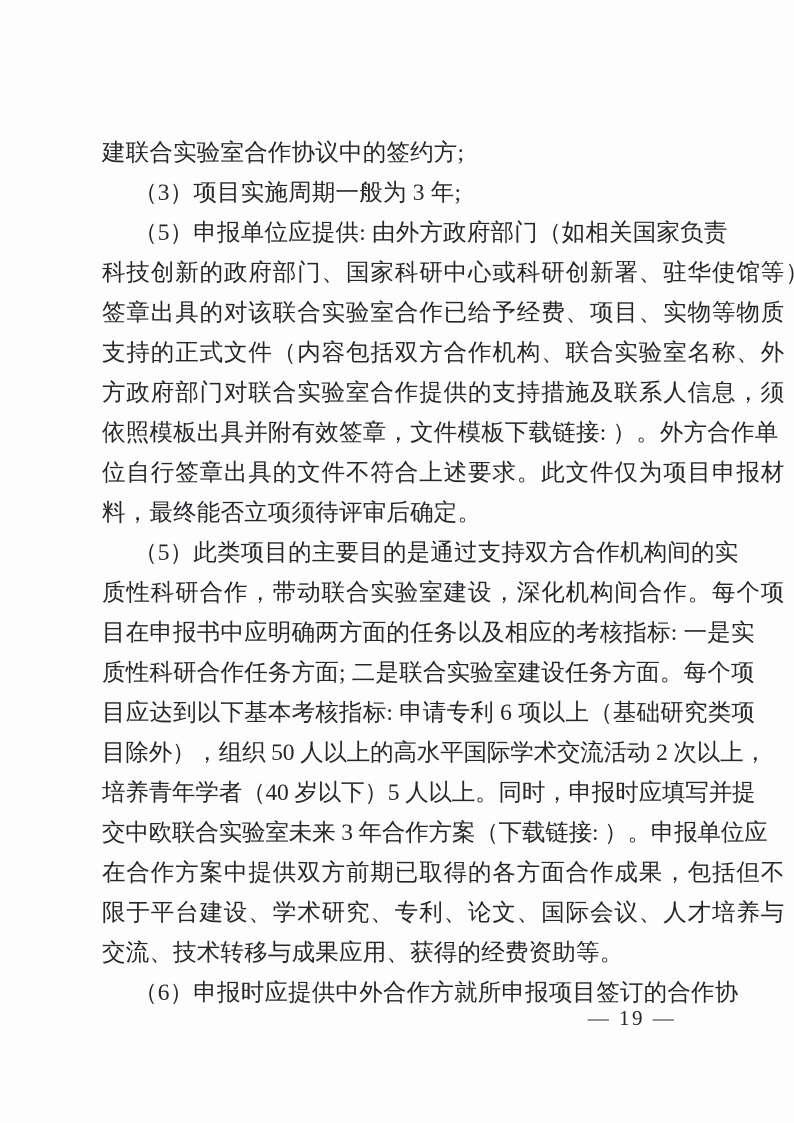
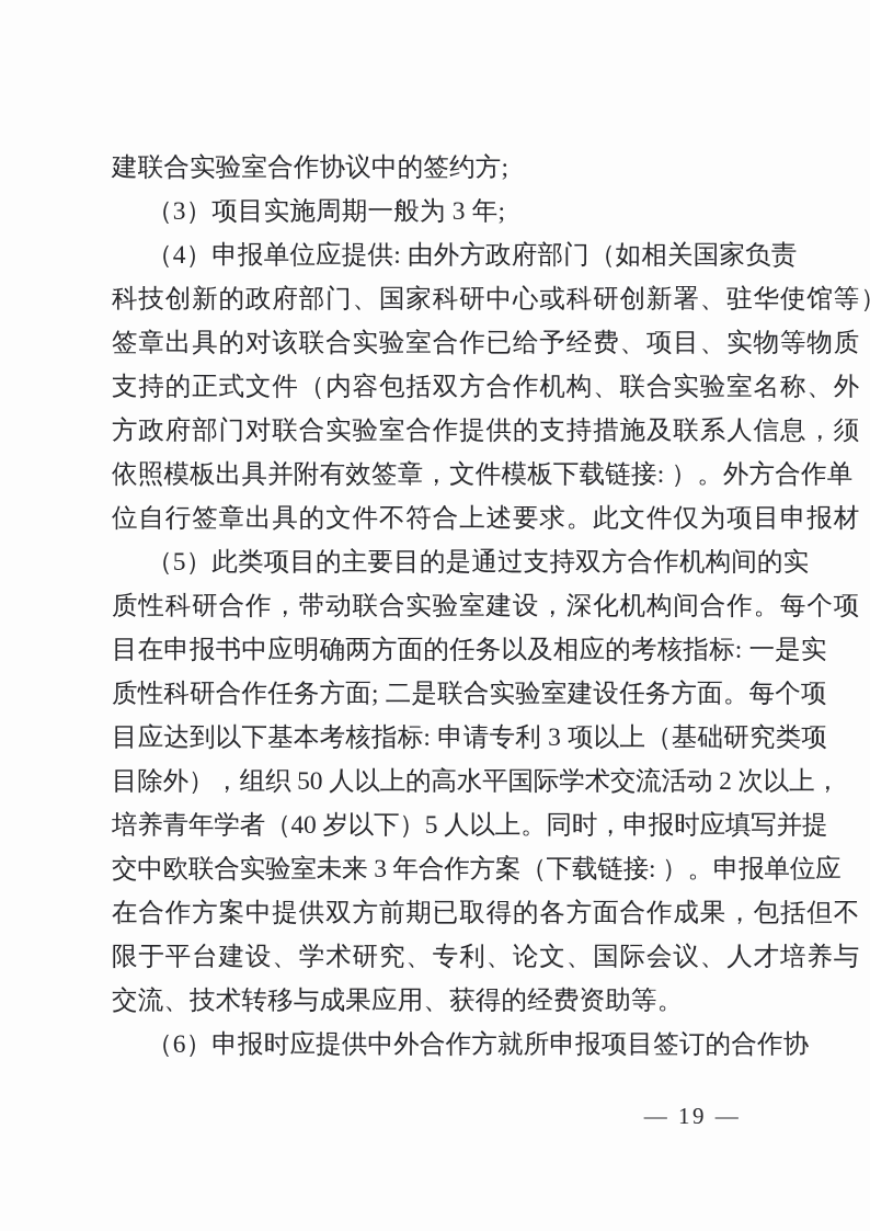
  建联合实验室合作协议中的签约方;
  （3）项目实施周期一般为 3 年;
- （5）申报单位应提供: 由外方政府部门（如相关国家负责
+ （4）申报单位应提供: 由外方政府部门（如相关国家负责
  科技创新的政府部门、国家科研中心或科研创新署、驻华使馆等
  签章出具的对该联合实验室合作已给予经费、项目、实物等物质
  支持的正式文件（内容包括双方合作机构、联合实验室名称、外
  方政府部门对联合实验室合作提供的支持措施及联系人信息，须
  依照模板出具并附有效签章，文件模板下载链接: ）。外方合作单
  位自行签章出具的文件不符合上述要求。此文件仅为项目申报材
- 料，最终能否立项须待评审后确定。
  （5）此类项目的主要目的是通过支持双方合作机构间的实
  质性科研合作，带动联合实验室建设，深化机构间合作。每个项
  目在申报书中应明确两方面的任务以及相应的考核指标: 一是实
  质性科研合作任务方面; 二是联合实验室建设任务方面。每个项
- 目应达到以下基本考核指标: 申请专利 6 项以上（基础研究类项
+ 目应达到以下基本考核指标: 申请专利 3 项以上（基础研究类项
  目除外），组织 50 人以上的高水平国际学术交流活动 2 次以上，
  培养青年学者（40 岁以下）5 人以上。同时，申报时应填写并提
  交中欧联合实验室未来 3 年合作方案（下载链接: ）。申报单位应
  在合作方案中提供双方前期已取得的各方面合作成果，包括但不
  限于平台建设、学术研究、专利、论文、国际会议、人才培养与
  交流、技术转移与成果应用、获得的经费资助等。
  （6）申报时应提供中外合作方就所申报项目签订的合作协
  — 19 —
